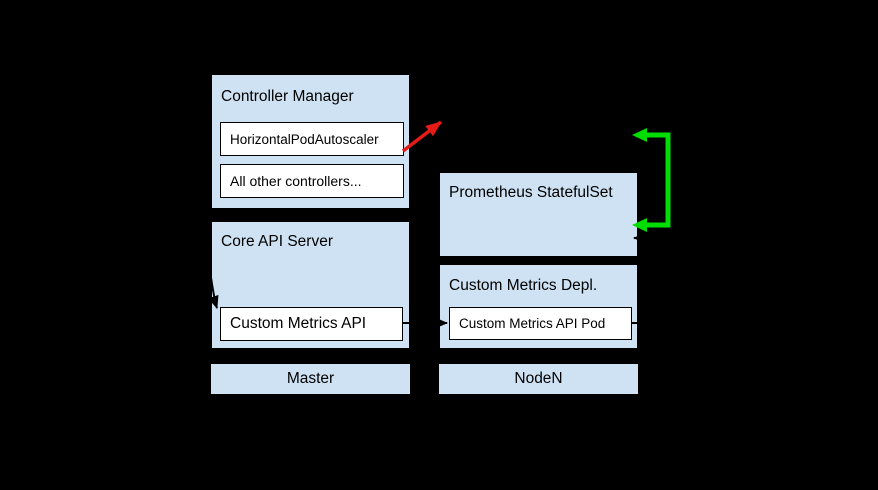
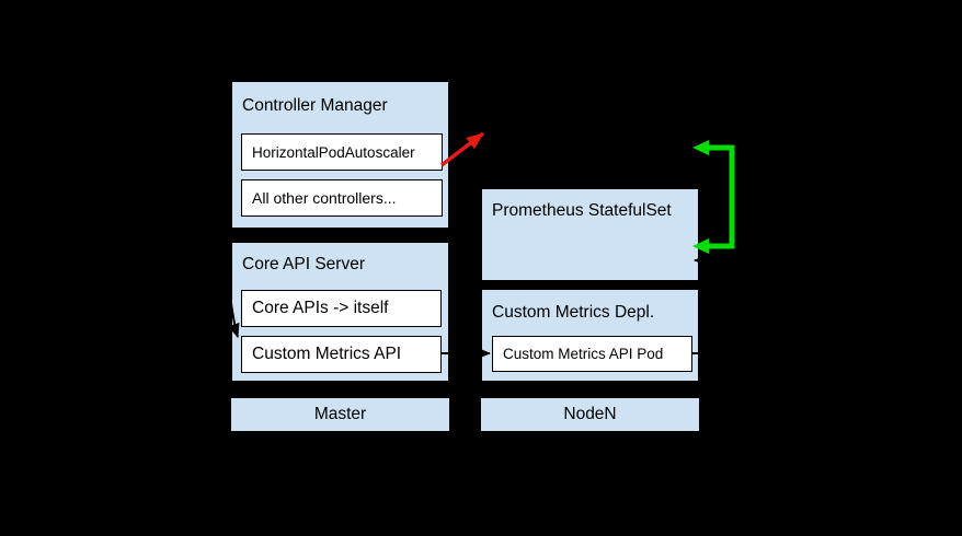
  Controller Manager
  HorizontalPodAutoscaler
  All other controllers...
  Core API Server
+ Core APIs -> itself
  Custom Metrics API
  Master
  Prometheus StatefulSet
  Custom Metrics Depl.
  Custom Metrics API Pod
  NodeN
